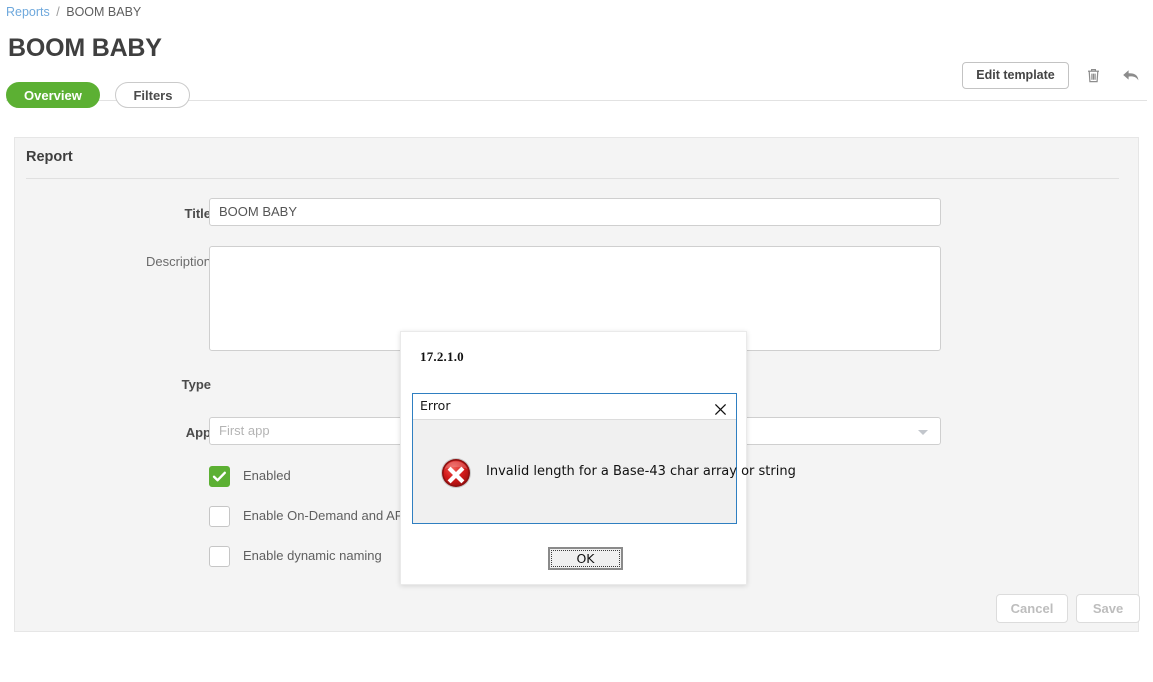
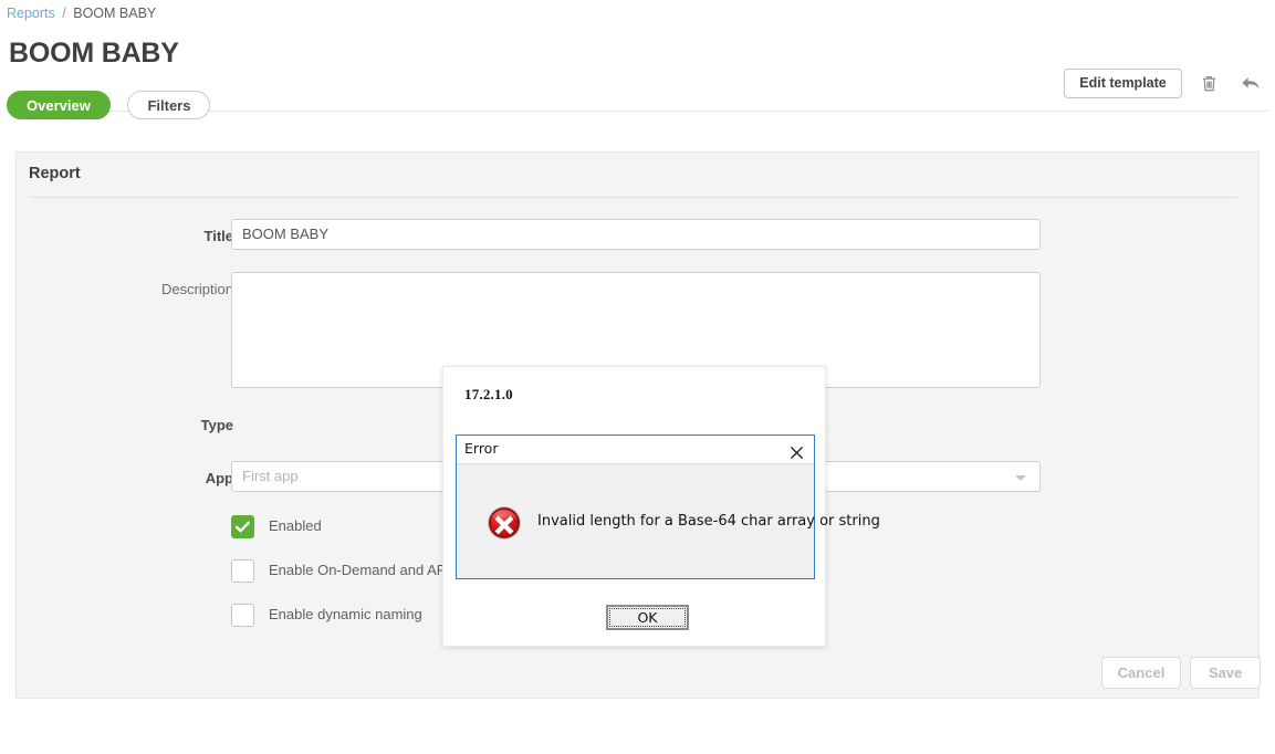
  Reports / BOOM BABY
  BOOM BABY
  Edit template
  Overview Filters
  Report
  Title
  BOOM BABY
  Description
  Type
  App
  First app
  Enabled
  Enable On-Demand and A
  Enable dynamic naming
  Cancel
  Save
  17.2.1.0
  Error
- Invalid length for a Base-43 char array or string
+ Invalid length for a Base-64 char array or string
  OK
